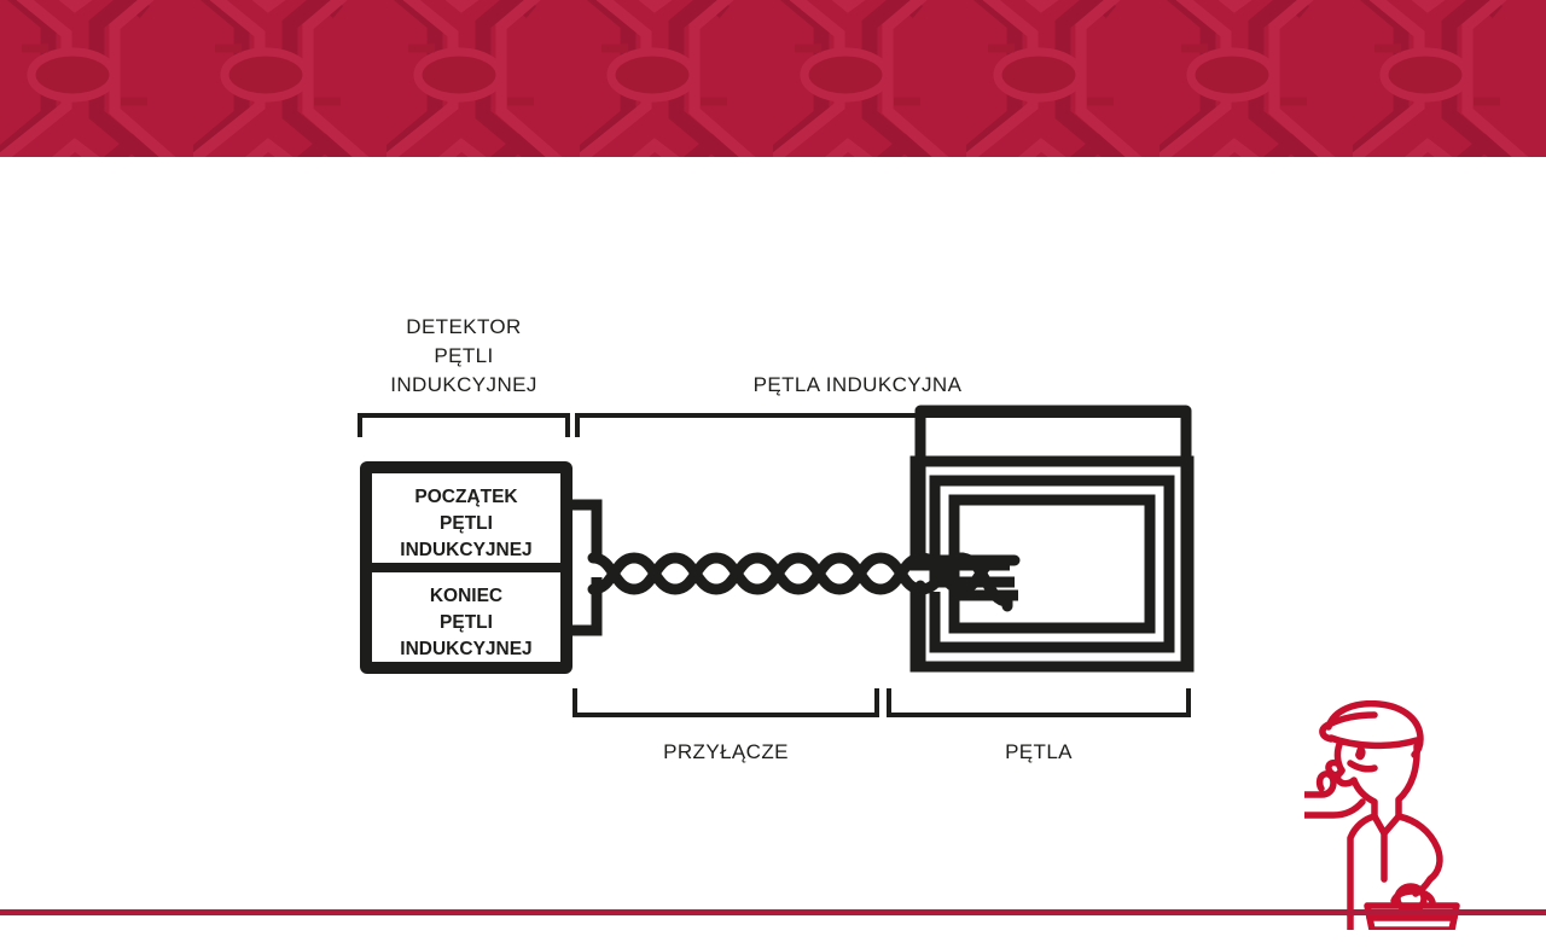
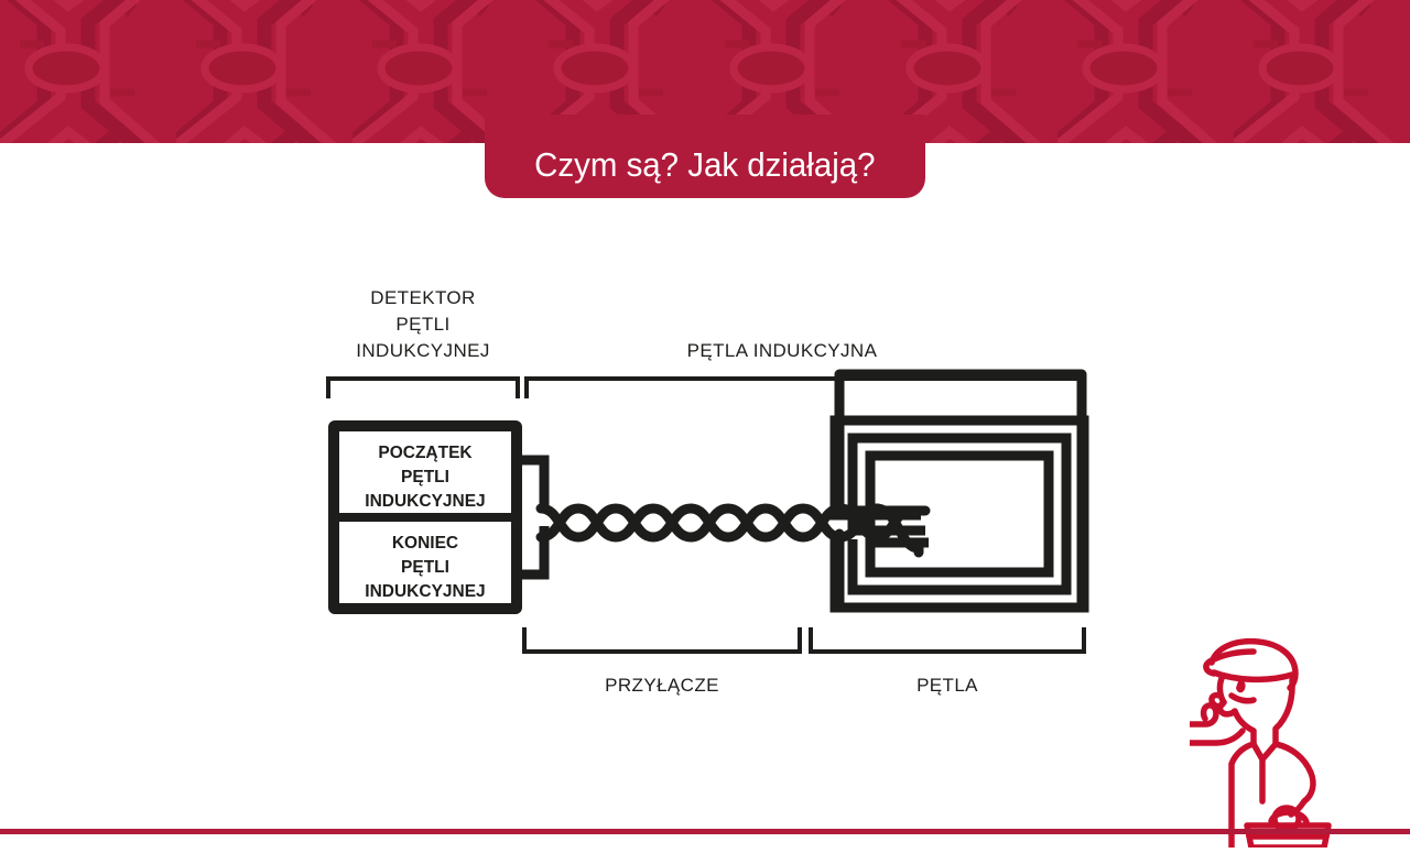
+ Czym są? Jak działają?
  DETEKTOR
  PĘTLI
  INDUKCYJNEJ
  PĘTLA INDUKCYJNA
  POCZĄTEK
  PĘTLI
  INDUKCYJNEJ
  KONIEC
  PĘTLI
  INDUKCYJNEJ
  PRZYŁĄCZE
  PĘTLA
